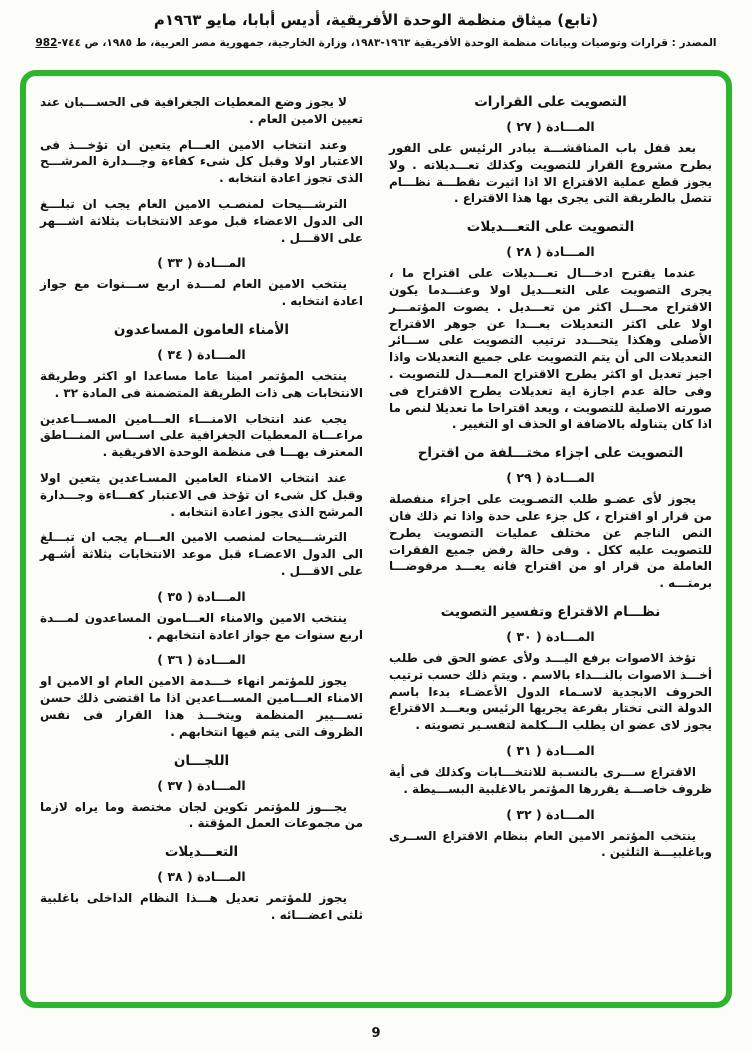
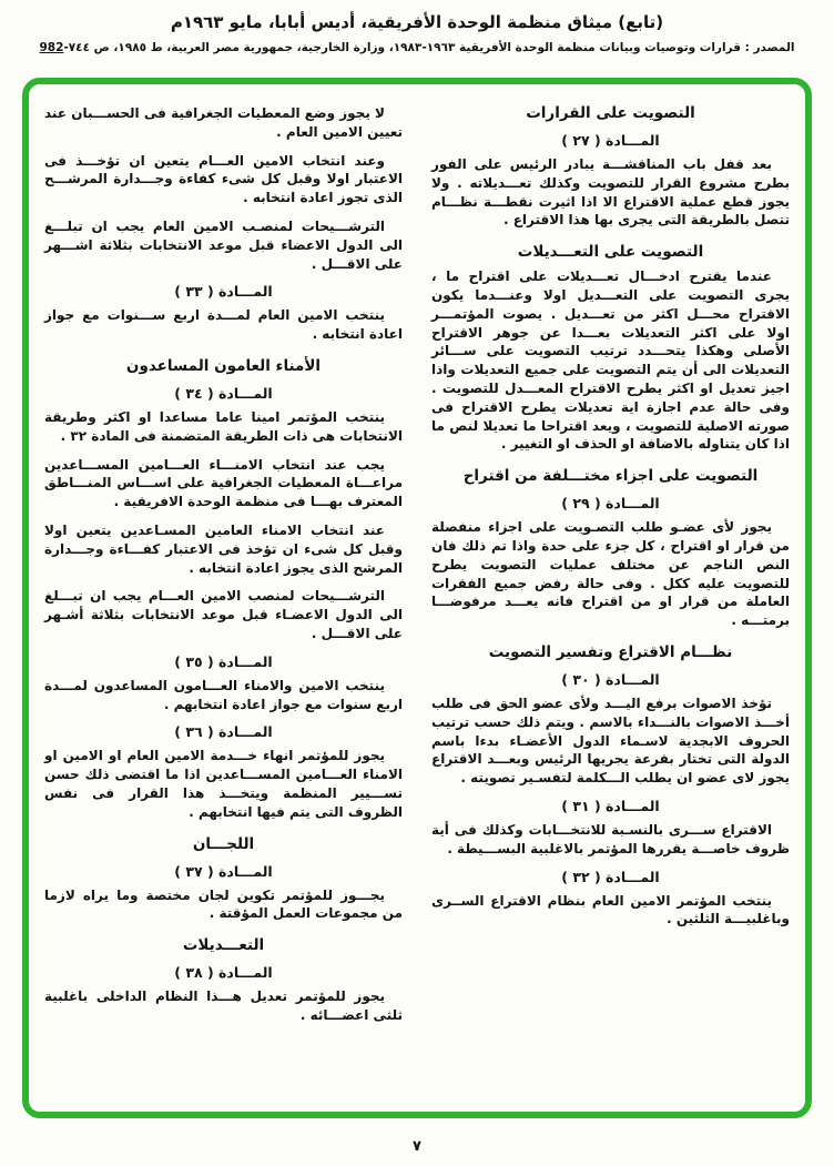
  (تابع) ميثاق منظمة الوحدة الأفريقية، أديس أبابا، مايو ١٩٦٣م
  المصدر : قرارات وتوصيات وبيانات منظمة الوحدة الأفريقية ١٩٦٣-١٩٨٣، وزارة الخارجية، جمهورية مصر العربية، ط ١٩٨٥، ص ٧٤٤-982
  التصويت على القرارات
  المـــادة ( ٢٧ )
  بعد قفل باب المناقشـــة يبادر الرئيس على الفور بطرح مشروع القرار للتصويت وكذلك تعـــديلاته . ولا يجوز قطع عملية الاقتراع الا اذا اثيرت نقطـــة نظـــام تتصل بالطريقة التى يجرى بها هذا الاقتراع .
  التصويت على التعـــديلات
- المـــادة ( ٢٨ )
  عندما يقترح ادخـــال تعـــديلات على اقتراح ما ، يجرى التصويت على التعـــديل اولا وعنـــدما يكون الاقتراح محـــل اكثر من تعـــديل . يصوت المؤتمـــر اولا على اكثر التعديلات بعـــدا عن جوهر الاقتراح الأصلى وهكذا يتحـــدد ترتيب التصويت على ســـائر التعديلات الى أن يتم التصويت على جميع التعديلات واذا اجيز تعديل او اكثر يطرح الاقتراح المعـــدل للتصويت . وفى حالة عدم اجازة اية تعديلات يطرح الاقتراح فى صورته الاصلية للتصويت ، ويعد اقتراحا ما تعديلا لنص ما اذا كان يتناوله بالاضافة او الحذف او التغيير .
  التصويت على اجزاء مختـــلفة من اقتراح
  المـــادة ( ٢٩ )
  يجوز لأى عضـو طلب التصـويت على اجزاء منفصلة من قرار او اقتراح ، كل جزء على حدة واذا تم ذلك فان النص الناجم عن مختلف عمليات التصويت يطرح للتصويت عليه ككل . وفى حالة رفض جميع الفقرات العاملة من قرار او من اقتراح فانه يعـــد مرفوضـــا برمتـــه .
  نظـــام الاقتراع وتفسير التصويت
  المـــادة ( ٣٠ )
  تؤخذ الاصوات برفع اليـــد ولأى عضو الحق فى طلب أخـــذ الاصوات بالنـــداء بالاسم . ويتم ذلك حسب ترتيب الحروف الابجدية لاسـماء الدول الأعضـاء بدءا باسم الدولة التى تختار بقرعة يجريها الرئيس وبعـــد الاقتراع يجوز لاى عضو ان يطلب الـــكلمة لتفسـير تصويته .
  المـــادة ( ٣١ )
  الاقتراع ســـرى بالنسـبة للانتخـــابات وكذلك فى أية ظروف خاصـــة يقررها المؤتمر بالاغلبية البســـيطة .
  المـــادة ( ٣٢ )
  ينتخب المؤتمر الامين العام بنظام الاقتراع الســرى وباغلبيـــة الثلثين .
  لا يجوز وضع المعطيات الجغرافية فى الحســـبان عند تعيين الامين العام .
  وعند انتخاب الامين العـــام يتعين ان تؤخـــذ فى الاعتبار اولا وقبل كل شىء كفاءة وجـــدارة المرشـــح الذى تجوز اعادة انتخابه .
  الترشـــيحات لمنصـب الامين العام يجب ان تبلـــغ الى الدول الاعضاء قبل موعد الانتخابات بثلاثة اشـــهر على الاقـــل .
  المـــادة ( ٣٣ )
  ينتخب الامين العام لمـــدة اربع ســـنوات مع جواز اعادة انتخابه .
  الأمناء العامون المساعدون
  المـــادة ( ٣٤ )
  ينتخب المؤتمر امينا عاما مساعدا او اكثر وطريقة الانتخابات هى ذات الطريقة المتضمنة فى المادة ٣٢ .
  يجب عند انتخاب الامنـــاء العـــامين المســـاعدين مراعـــاة المعطيات الجغرافية على اســـاس المنـــاطق المعترف بهـــا فى منظمة الوحدة الافريقية .
  عند انتخاب الامناء العامين المسـاعدين يتعين اولا وقبل كل شىء ان تؤخذ فى الاعتبار كفـــاءة وجـــدارة المرشح الذى يجوز اعادة انتخابه .
  الترشـــيحات لمنصب الامين العـــام يجب ان تبـــلغ الى الدول الاعضـاء قبل موعد الانتخابات بثلاثة أشـهر على الاقـــل .
  المـــادة ( ٣٥ )
  ينتخب الامين والامناء العـــامون المساعدون لمـــدة اربع سنوات مع جواز اعادة انتخابهم .
  المـــادة ( ٣٦ )
  يجوز للمؤتمر انهاء خـــدمة الامين العام او الامين او الامناء العـــامين المســـاعدين اذا ما اقتضى ذلك حسن تســـيير المنظمة ويتخـــذ هذا القرار فى نفس الظروف التى يتم فيها انتخابهم .
  اللجـــان
  المـــادة ( ٣٧ )
  يجـــوز للمؤتمر تكوين لجان مختصة وما يراه لازما من مجموعات العمل المؤقتة .
  التعـــديلات
  المـــادة ( ٣٨ )
  يجوز للمؤتمر تعديل هـــذا النظام الداخلى باغلبية ثلثى اعضـــائه .
- 9
+ ٧
